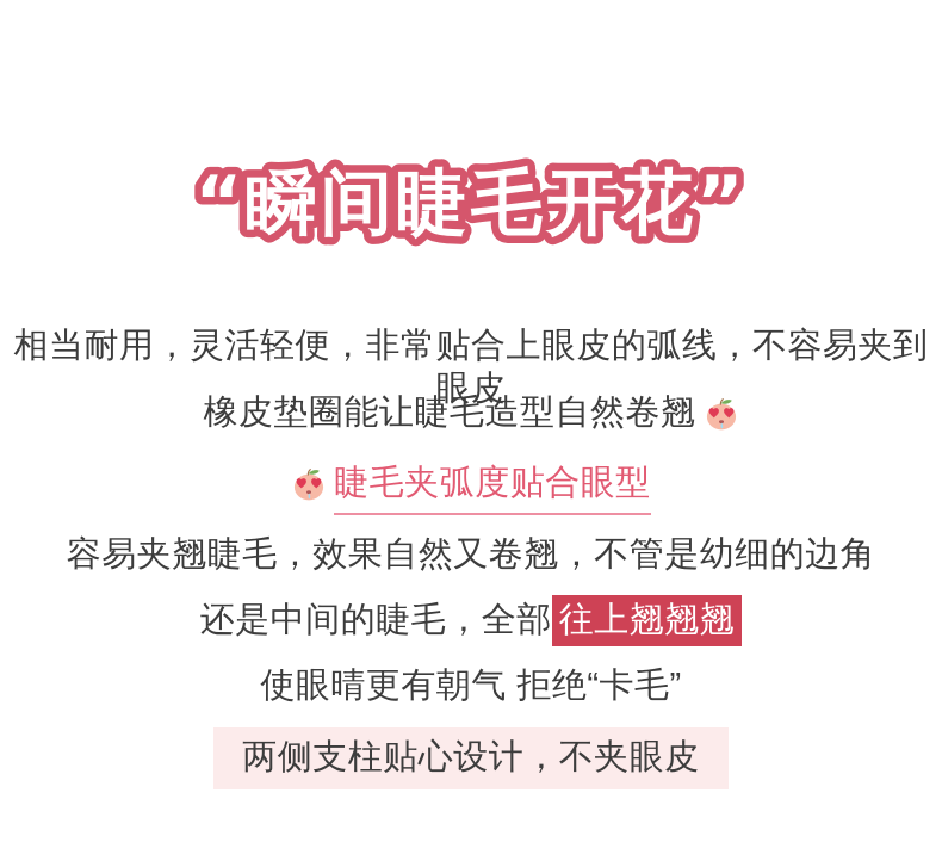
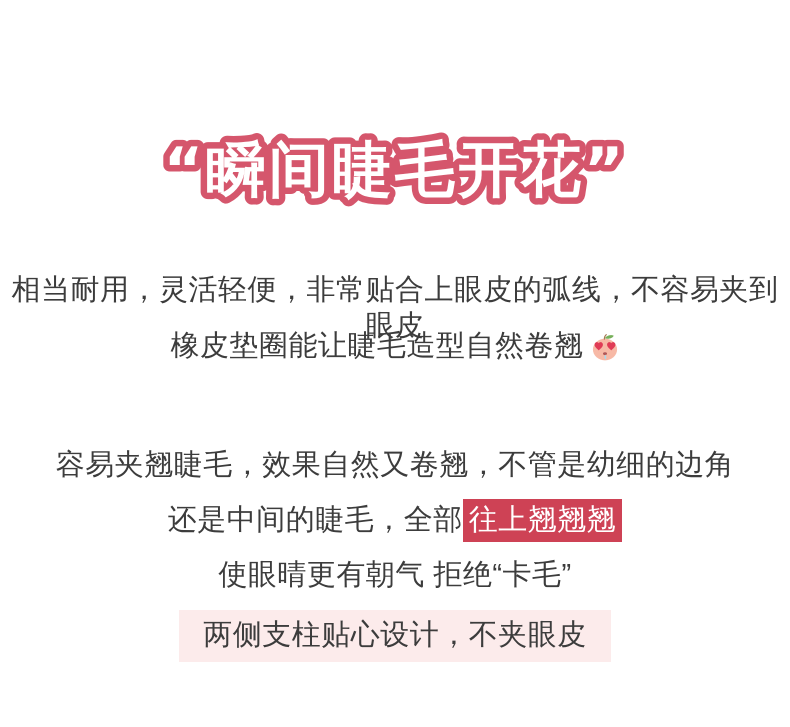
  “瞬间睫毛开花”
  相当耐用，灵活轻便，非常贴合上眼皮的弧线，不容易夹到眼皮
  橡皮垫圈能让睫毛造型自然卷翘
- 睫毛夹弧度贴合眼型
  容易夹翘睫毛，效果自然又卷翘，不管是幼细的边角
  还是中间的睫毛，全部 往上翘翘翘
  使眼晴更有朝气 拒绝“卡毛”
  两侧支柱贴心设计，不夹眼皮
